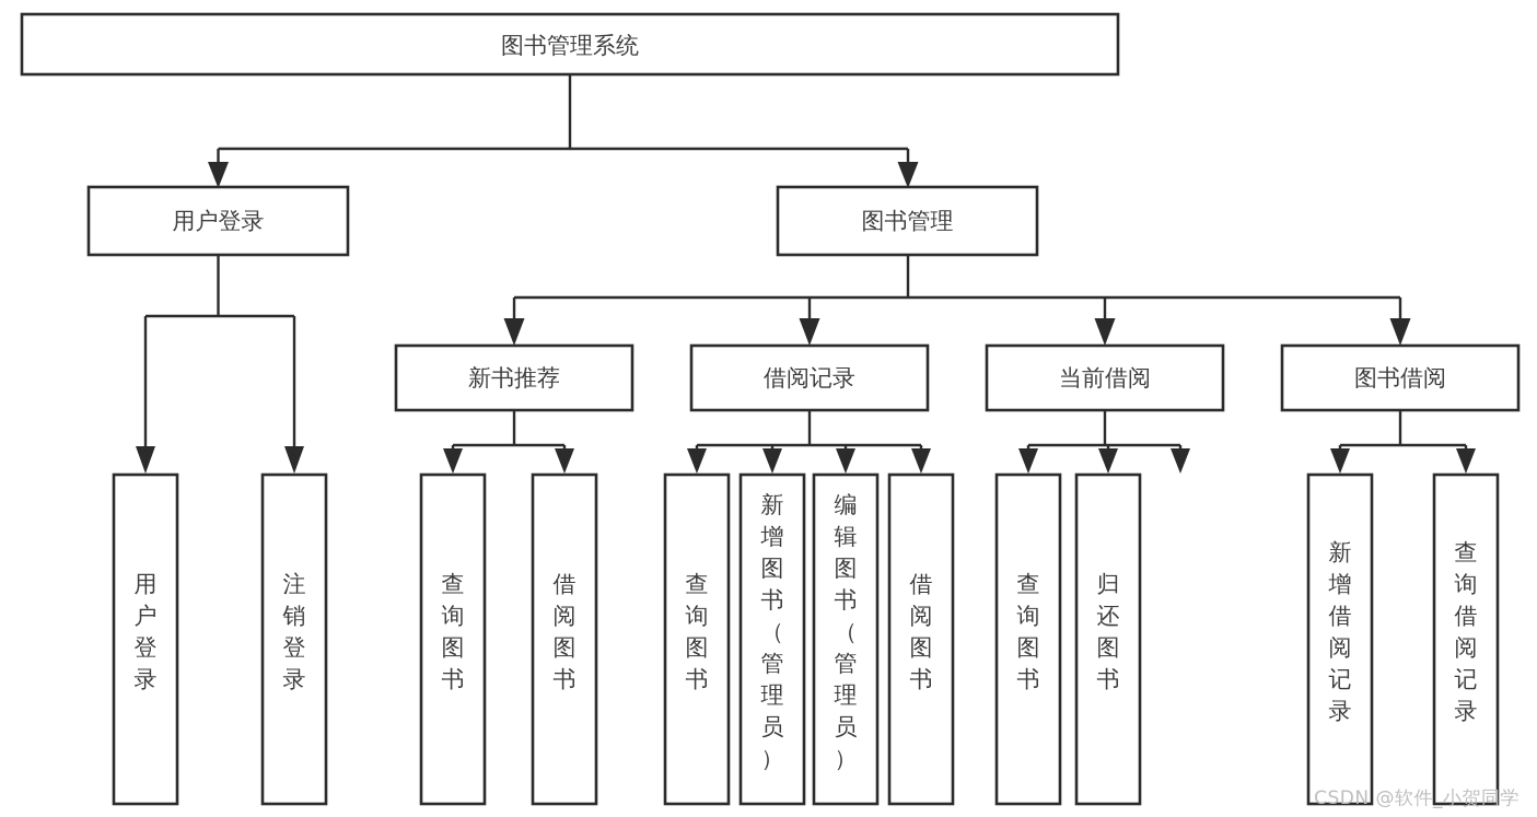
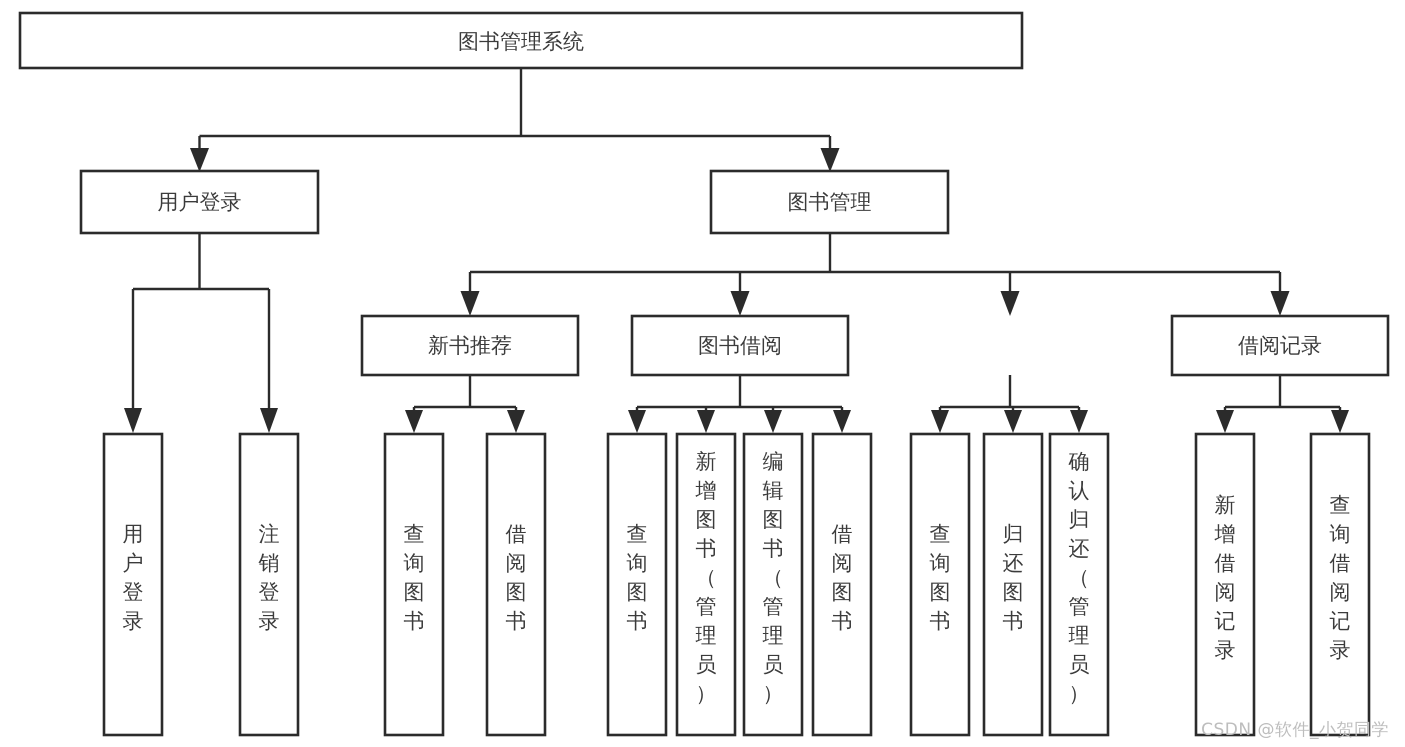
  图书管理系统
  用户登录
  图书管理
  新书推荐
- 借阅记录
+ 图书借阅
- 当前借阅
- 图书借阅
+ 借阅记录
  用户登录
  注销登录
  查询图书
  借阅图书
  查询图书
  新增图书（管理员）
  编辑图书（管理员）
  借阅图书
  查询图书
  归还图书
+ 确认归还（管理员）
  新增借阅记录
  查询借阅记录
  CSDN @软件_小贺同学
